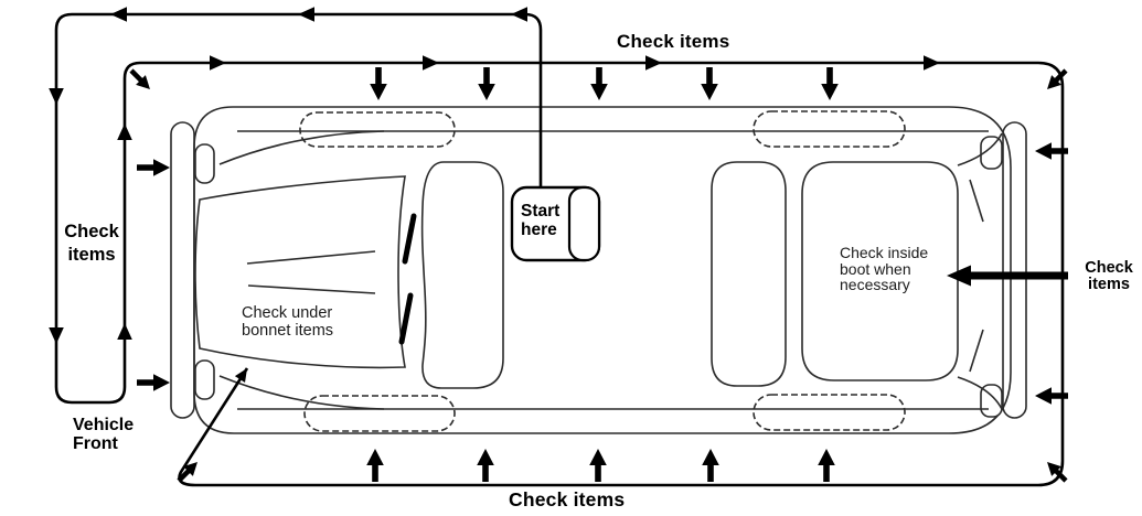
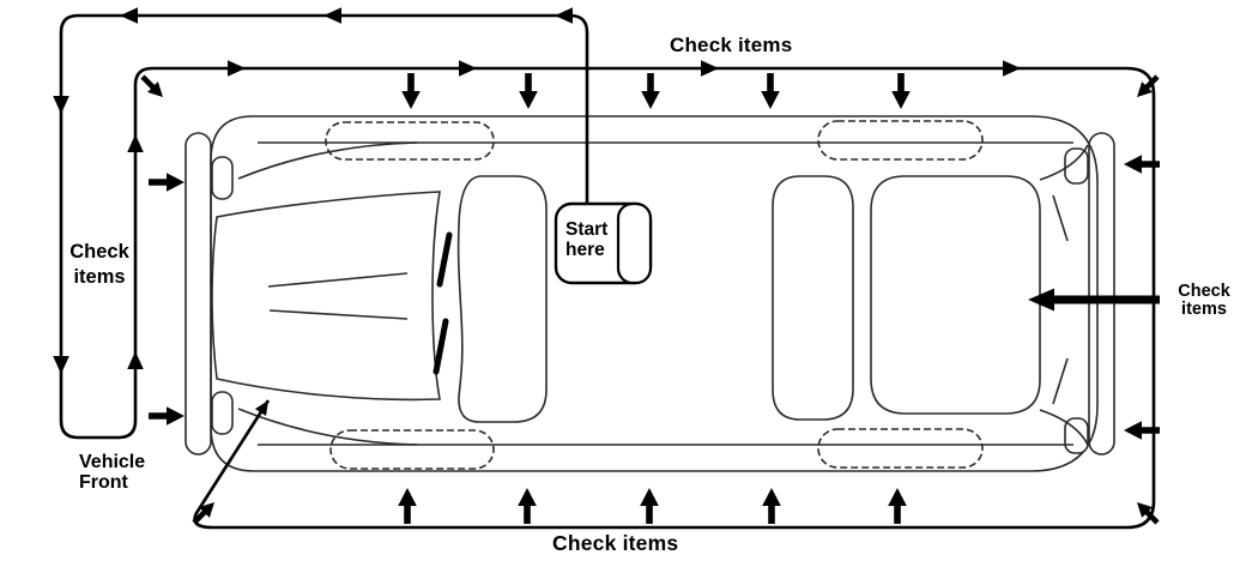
  Check items
  Check
  items
  Check
  items
  Check items
  Vehicle
  Front
  Start
  here
- Check under
- bonnet items
- Check inside
- boot when
- necessary
